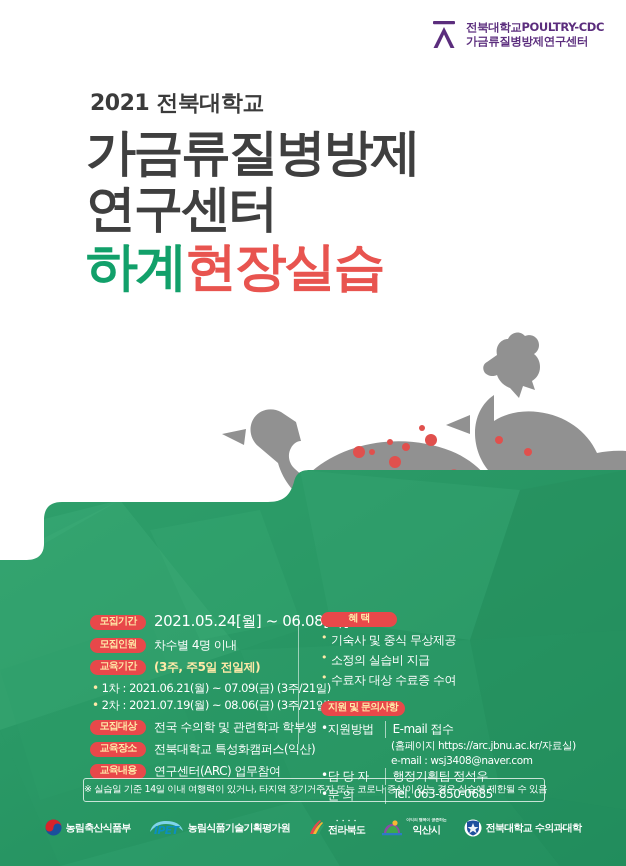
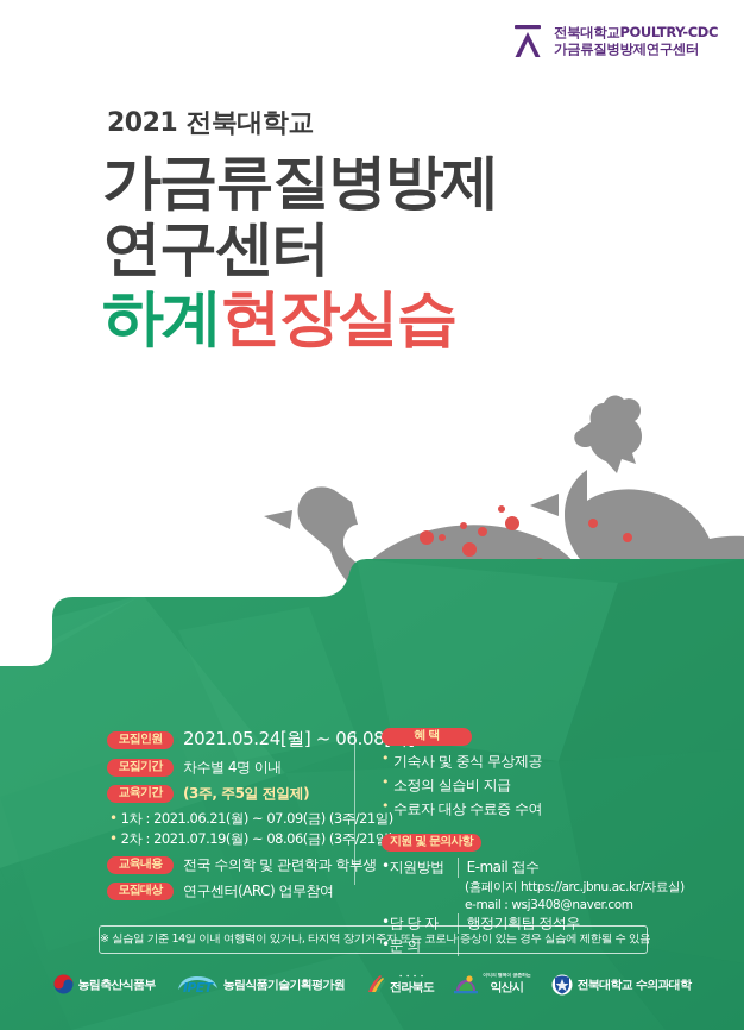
  전북대학교POULTRY-CDC
  가금류질병방제연구센터
  2021 전북대학교
  가금류질병방제
  연구센터
  하계현장실습
- 모집기간
+ 모집인원
  2021.05.24[월] ~ 06.08
- 모집인원
+ 모집기간
  차수별 4명 이내
  교육기간
  (3주, 주5일 전일제)
  • 1차 : 2021.06.21(월) ~ 07.09(금) (3주/21일)
  • 2차 : 2021.07.19(월) ~ 08.06(금) (3주/21
- 모집대상
+ 교육내용
  전국 수의학 및 관련학과 학부생
- 교육장소
- 전북대학교 특성화캠퍼스(익산)
- 교육내용
+ 모집대상
  연구센터(ARC) 업무참여
  혜 택
  •
  기숙사 및 중식 무상제공
  •
  소정의 실습비 지급
  •
  수료자 대상 수료증 수여
  지원 및 문의사항
  •
  지원방법
  E-mail 접수
  (홈페이지 https://arc.jbnu.ac.kr/자료실)
  e-mail : wsj3408@naver.com
  •
  담 당 자
  행정기획팀 정석우
  •
  문 의
- Tel. 063-850-0685
  ※ 실습일 기준 14일 이내 여행력이 있거나, 타지역 장기거주자 또는 코로나 증상이 있는 경우 실습에 제한될 수 있음
  농림축산식품부
  IPET
  농림식품기술기획평가원
  전라북도
  익산시
  전북대학교 수의과대학
